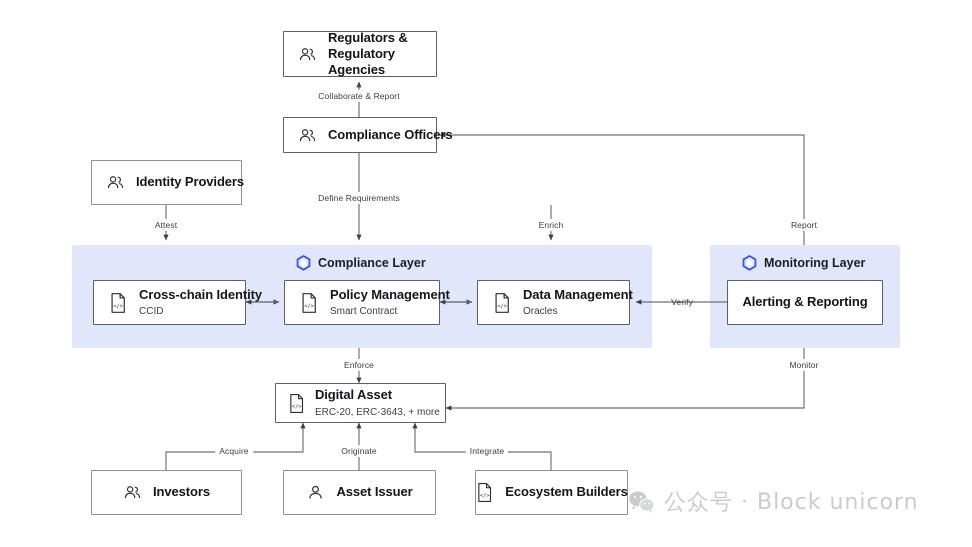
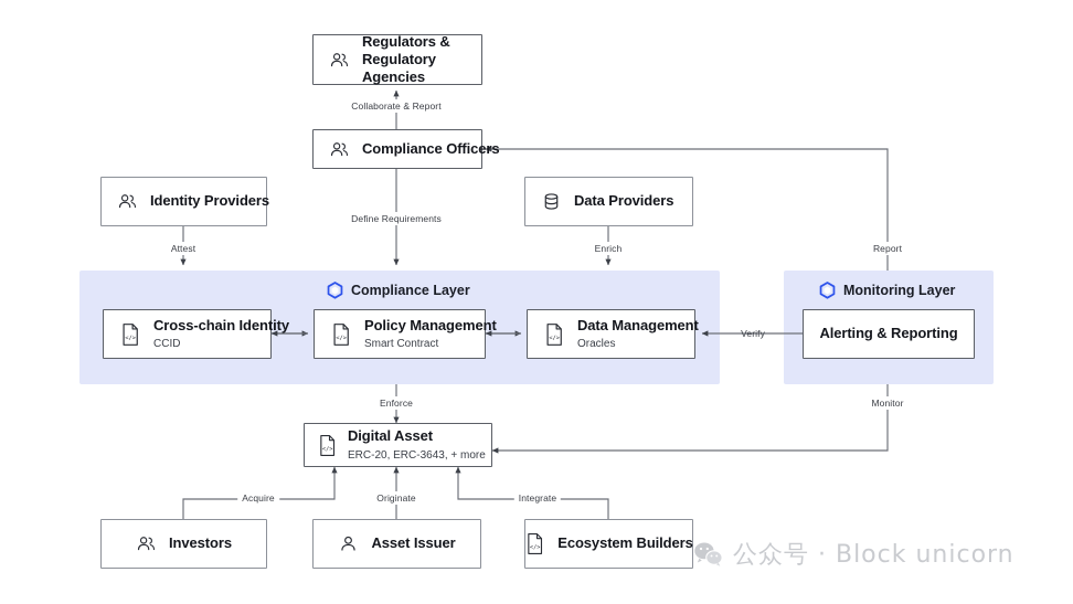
  Compliance Layer
  Monitoring Layer
  Regulators &
  Regulatory Agencies
  Compliance Officers
  Identity Providers
+ Data Providers
  Cross-chain Identity
  CCID
  Policy Management
  Smart Contract
  Data Management
  Oracles
  Alerting & Reporting
  Digital Asset
  ERC-20, ERC-3643, + more
  Investors
  Asset Issuer
  Ecosystem Builders
  Collaborate & Report
  Define Requirements
  Attest
  Enrich
  Report
  Verify
  Monitor
  Enforce
  Acquire
  Originate
  Integrate
  公众号 · Block unicorn
